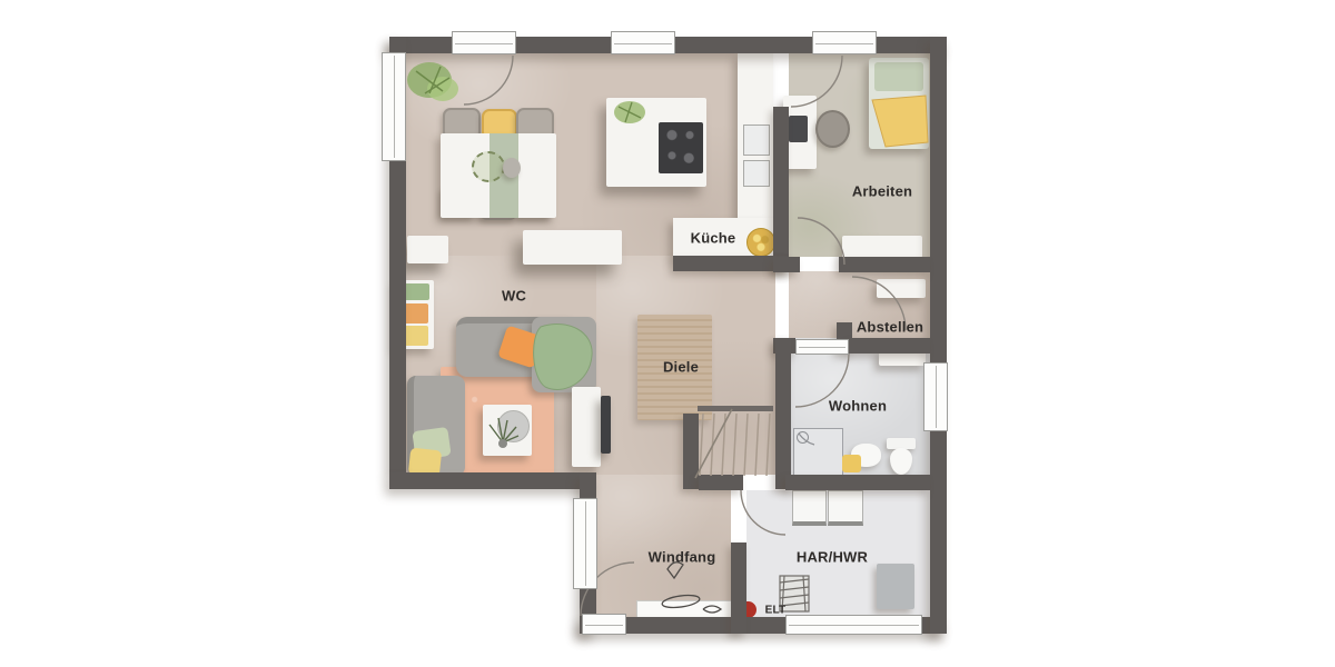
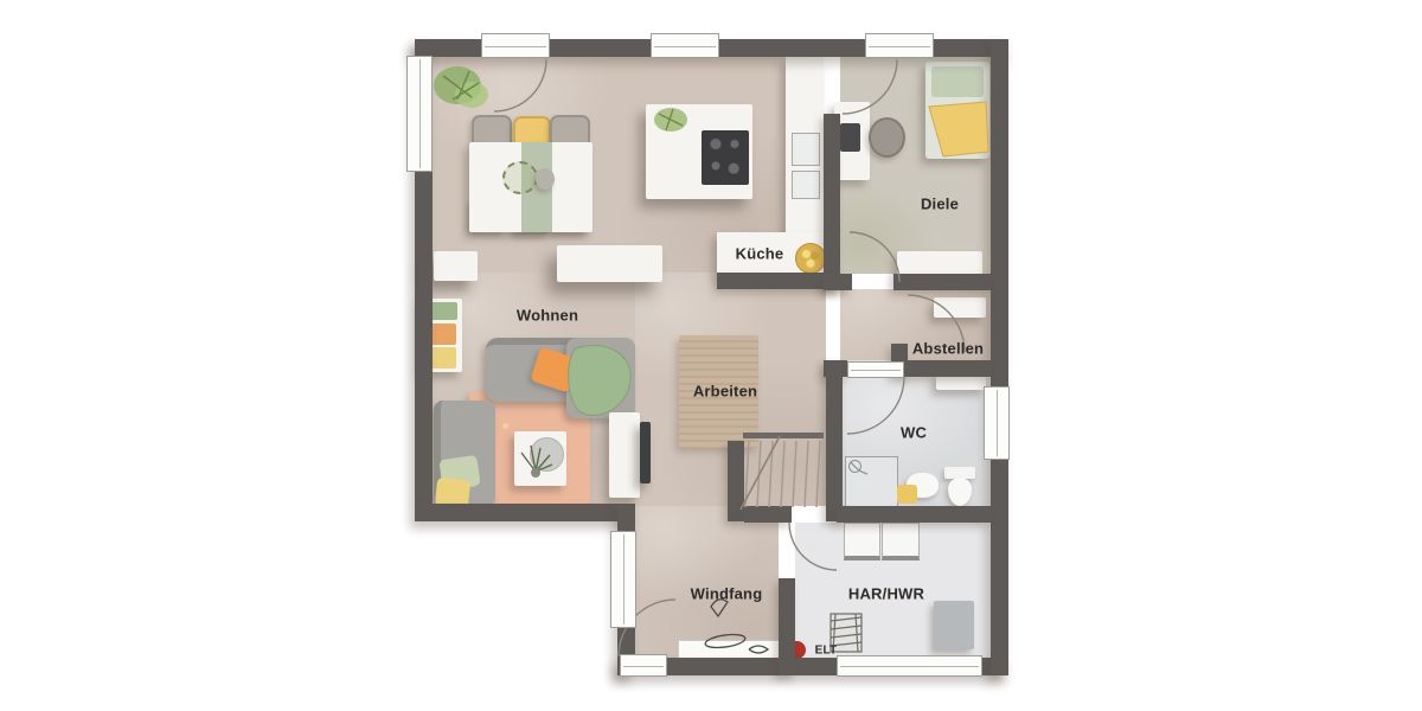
- WC
+ Wohnen
  Küche
- Arbeiten
+ Diele
  Abstellen
- Diele
+ Arbeiten
- Wohnen
+ WC
  Windfang
  HAR/HWR
  ELT
